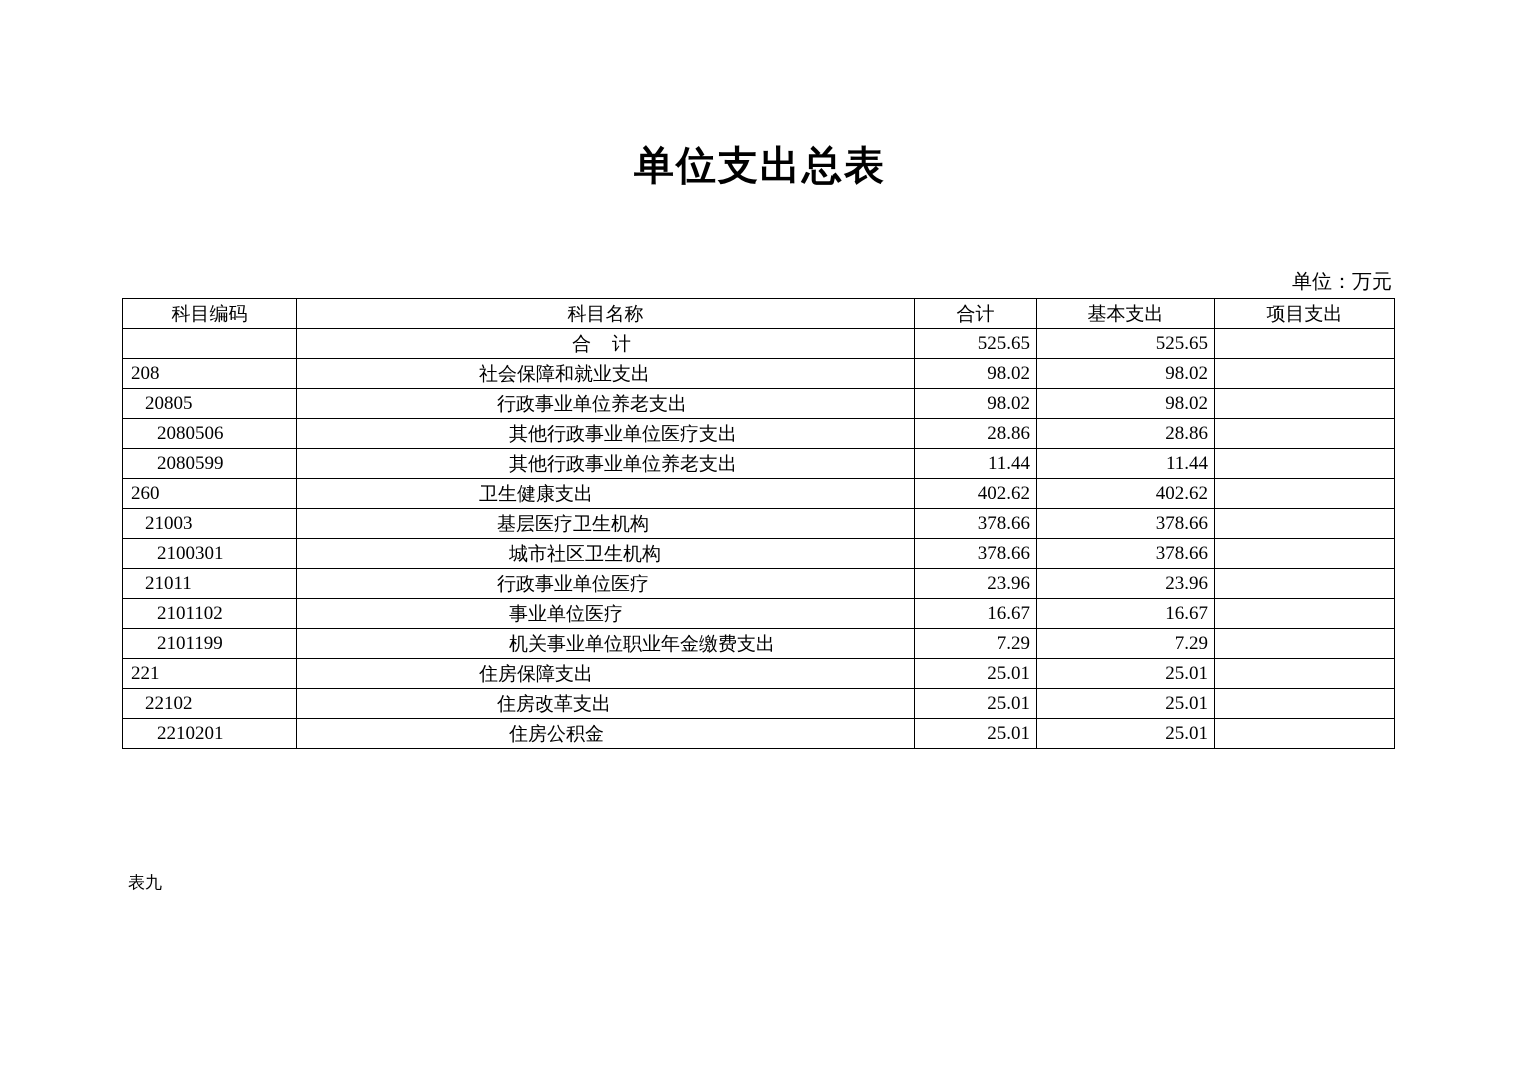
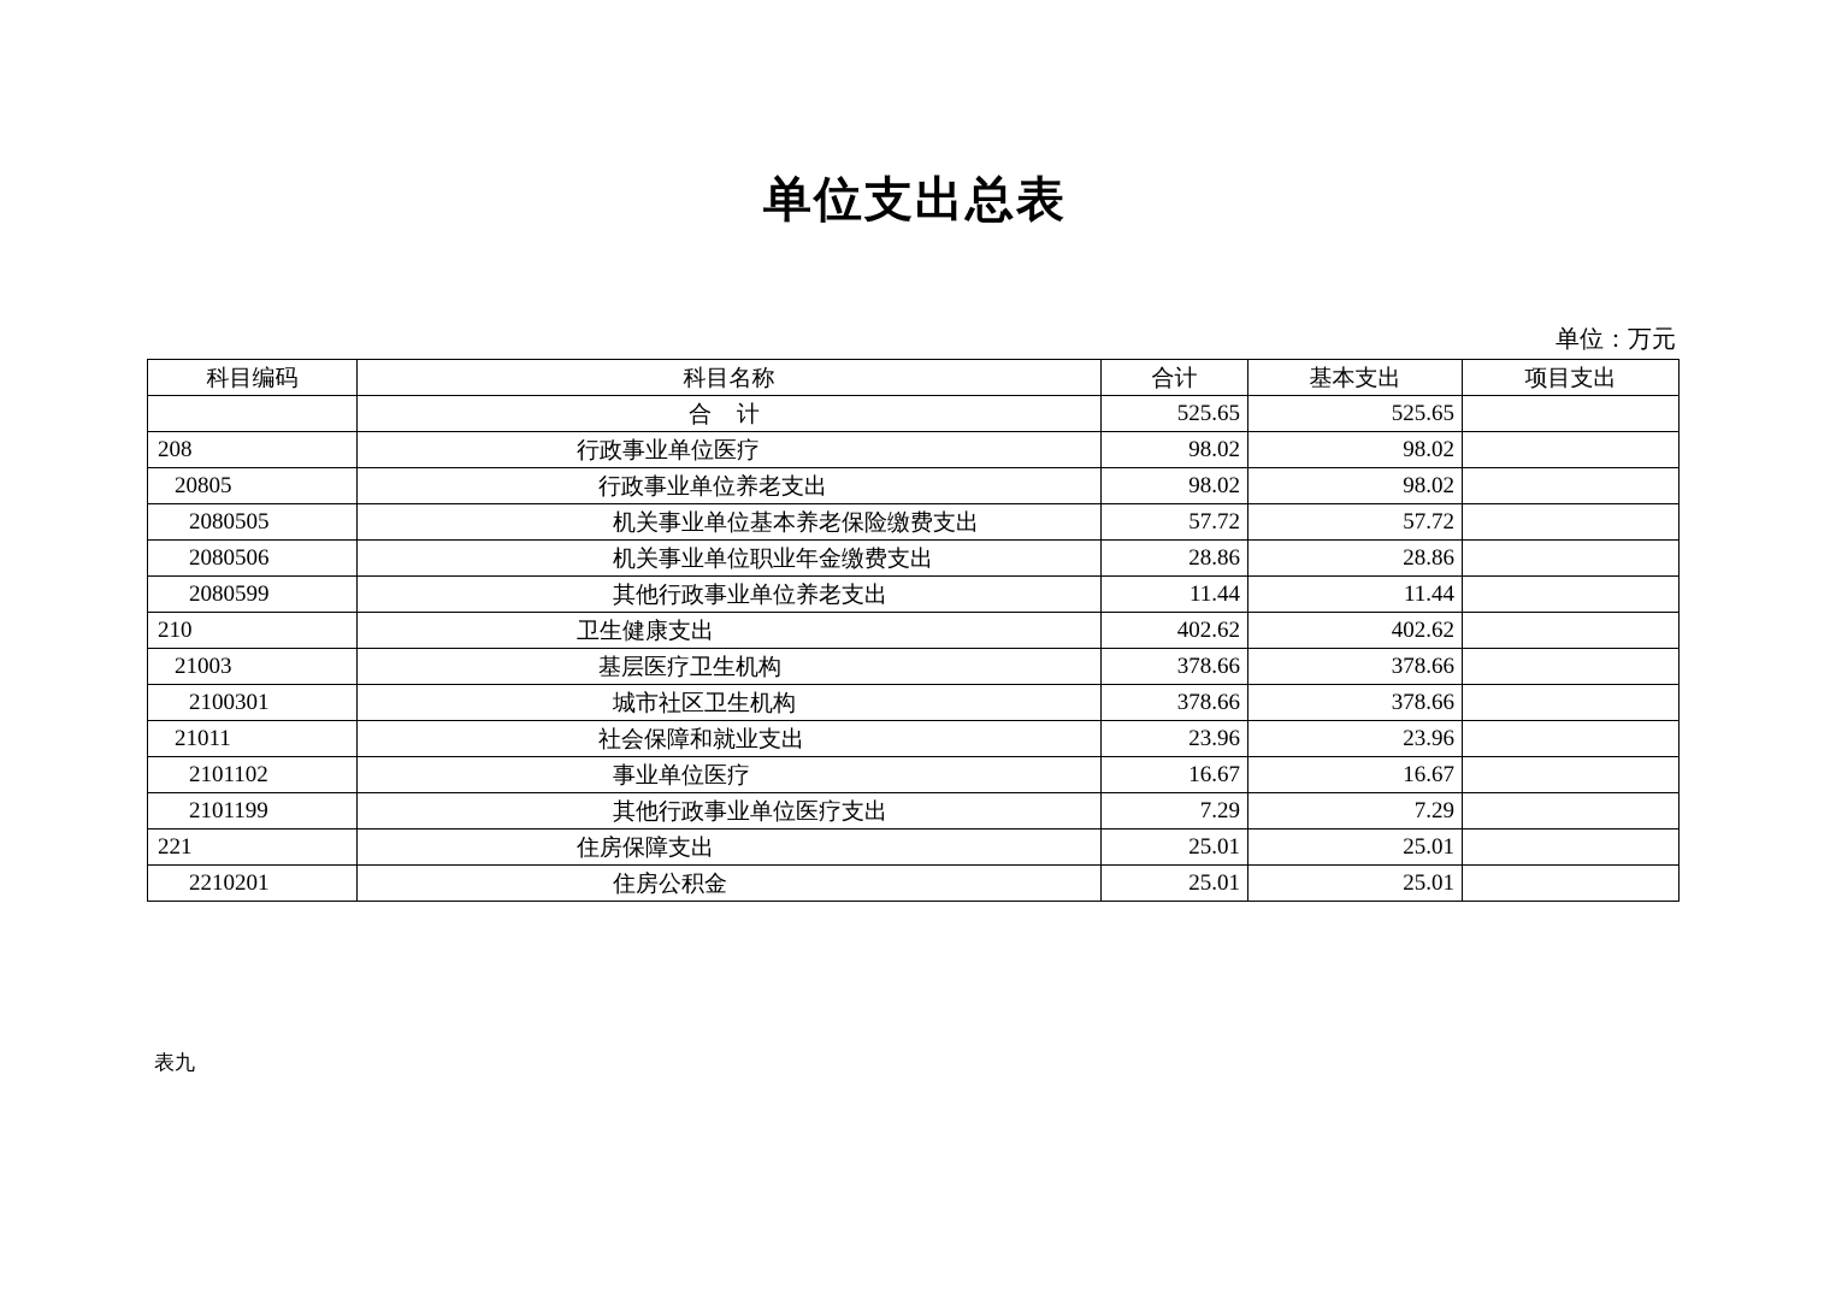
  单位支出总表
  单位：万元
  科目编码	科目名称	合计	基本支出	项目支出
  	合 计	525.65	525.65
- 208	社会保障和就业支出	98.02	98.02
+ 208	行政事业单位医疗	98.02	98.02
  20805	行政事业单位养老支出	98.02	98.02
+ 2080505	机关事业单位基本养老保险缴费支出	57.72	57.72
- 2080506	其他行政事业单位医疗支出	28.86	28.86
+ 2080506	机关事业单位职业年金缴费支出	28.86	28.86
  2080599	其他行政事业单位养老支出	11.44	11.44
- 260	卫生健康支出	402.62	402.62
+ 210	卫生健康支出	402.62	402.62
  21003	基层医疗卫生机构	378.66	378.66
  2100301	城市社区卫生机构	378.66	378.66
- 21011	行政事业单位医疗	23.96	23.96
+ 21011	社会保障和就业支出	23.96	23.96
  2101102	事业单位医疗	16.67	16.67
- 2101199	机关事业单位职业年金缴费支出	7.29	7.29
+ 2101199	其他行政事业单位医疗支出	7.29	7.29
  221	住房保障支出	25.01	25.01
- 22102	住房改革支出	25.01	25.01
  2210201	住房公积金	25.01	25.01
  表九
